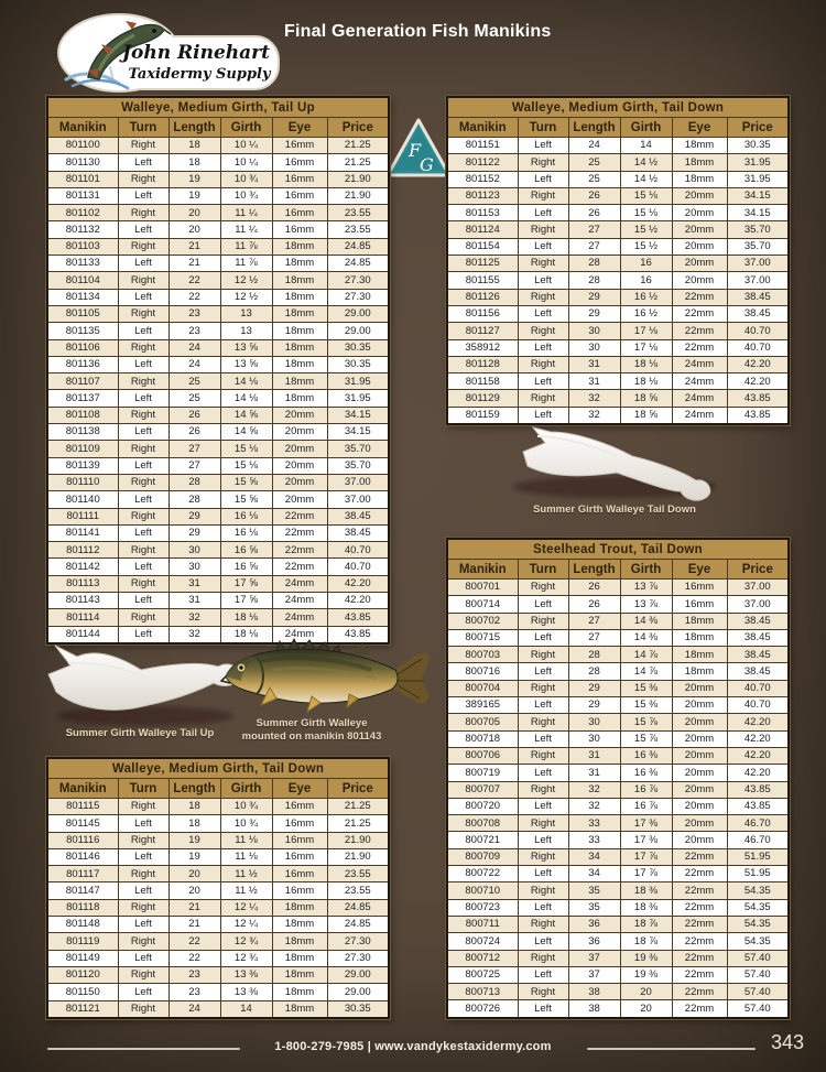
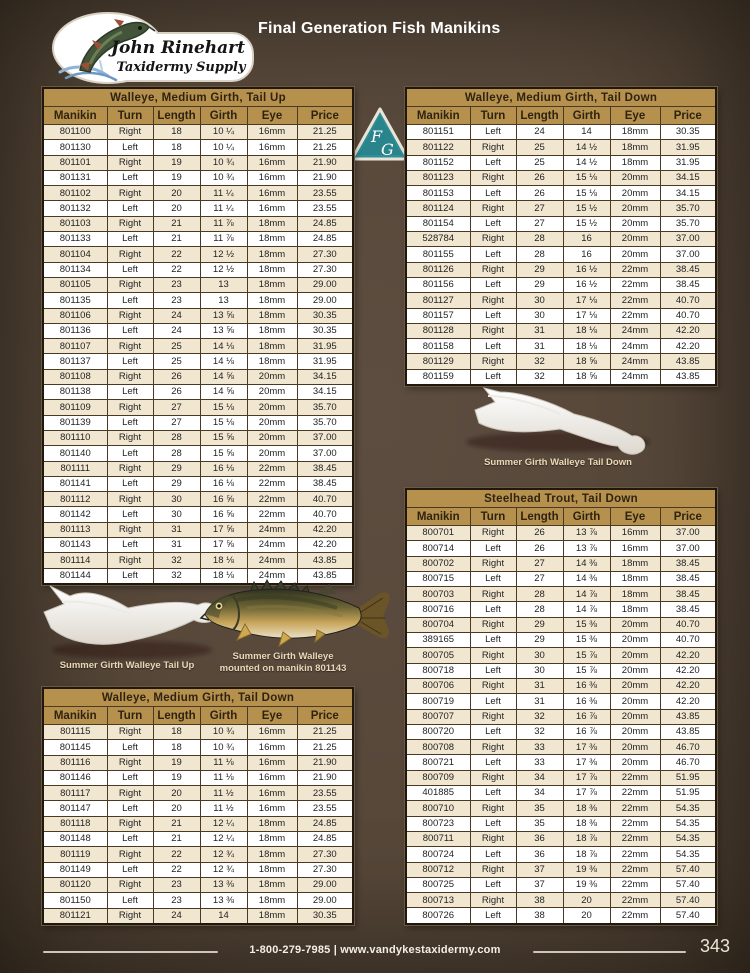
  John Rinehart
  Taxidermy Supply
  Final Generation Fish Manikins
  F
  G
  Walleye, Medium Girth, Tail Up
  Manikin	Turn	Length	Girth	Eye	Price
  801100	Right	18	10 ¼	16mm	21.25
  801130	Left	18	10 ¼	16mm	21.25
  801101	Right	19	10 ¾	16mm	21.90
  801131	Left	19	10 ¾	16mm	21.90
  801102	Right	20	11 ¼	16mm	23.55
  801132	Left	20	11 ¼	16mm	23.55
  801103	Right	21	11 ⅞	18mm	24.85
  801133	Left	21	11 ⅞	18mm	24.85
  801104	Right	22	12 ½	18mm	27.30
  801134	Left	22	12 ½	18mm	27.30
  801105	Right	23	13	18mm	29.00
  801135	Left	23	13	18mm	29.00
  801106	Right	24	13 ⅝	18mm	30.35
  801136	Left	24	13 ⅝	18mm	30.35
  801107	Right	25	14 ⅛	18mm	31.95
  801137	Left	25	14 ⅛	18mm	31.95
  801108	Right	26	14 ⅝	20mm	34.15
  801138	Left	26	14 ⅝	20mm	34.15
  801109	Right	27	15 ⅛	20mm	35.70
  801139	Left	27	15 ⅛	20mm	35.70
  801110	Right	28	15 ⅝	20mm	37.00
  801140	Left	28	15 ⅝	20mm	37.00
  801111	Right	29	16 ⅛	22mm	38.45
  801141	Left	29	16 ⅛	22mm	38.45
  801112	Right	30	16 ⅝	22mm	40.70
  801142	Left	30	16 ⅝	22mm	40.70
  801113	Right	31	17 ⅝	24mm	42.20
  801143	Left	31	17 ⅝	24mm	42.20
  801114	Right	32	18 ⅛	24mm	43.85
  801144	Left	32	18 ⅛	24mm	43.85
  Walleye, Medium Girth, Tail Down
  Manikin	Turn	Length	Girth	Eye	Price
  801151	Left	24	14	18mm	30.35
  801122	Right	25	14 ½	18mm	31.95
  801152	Left	25	14 ½	18mm	31.95
  801123	Right	26	15 ⅛	20mm	34.15
  801153	Left	26	15 ⅛	20mm	34.15
  801124	Right	27	15 ½	20mm	35.70
  801154	Left	27	15 ½	20mm	35.70
- 801125	Right	28	16	20mm	37.00
+ 528784	Right	28	16	20mm	37.00
  801155	Left	28	16	20mm	37.00
  801126	Right	29	16 ½	22mm	38.45
  801156	Left	29	16 ½	22mm	38.45
  801127	Right	30	17 ⅛	22mm	40.70
- 358912	Left	30	17 ⅛	22mm	40.70
+ 801157	Left	30	17 ⅛	22mm	40.70
  801128	Right	31	18 ⅛	24mm	42.20
  801158	Left	31	18 ⅛	24mm	42.20
  801129	Right	32	18 ⅝	24mm	43.85
  801159	Left	32	18 ⅝	24mm	43.85
  Steelhead Trout, Tail Down
  Manikin	Turn	Length	Girth	Eye	Price
  800701	Right	26	13 ⅞	16mm	37.00
  800714	Left	26	13 ⅞	16mm	37.00
  800702	Right	27	14 ⅜	18mm	38.45
  800715	Left	27	14 ⅜	18mm	38.45
  800703	Right	28	14 ⅞	18mm	38.45
  800716	Left	28	14 ⅞	18mm	38.45
  800704	Right	29	15 ⅜	20mm	40.70
  389165	Left	29	15 ⅜	20mm	40.70
  800705	Right	30	15 ⅞	20mm	42.20
  800718	Left	30	15 ⅞	20mm	42.20
  800706	Right	31	16 ⅜	20mm	42.20
  800719	Left	31	16 ⅜	20mm	42.20
  800707	Right	32	16 ⅞	20mm	43.85
  800720	Left	32	16 ⅞	20mm	43.85
  800708	Right	33	17 ⅜	20mm	46.70
  800721	Left	33	17 ⅜	20mm	46.70
  800709	Right	34	17 ⅞	22mm	51.95
- 800722	Left	34	17 ⅞	22mm	51.95
+ 401885	Left	34	17 ⅞	22mm	51.95
  800710	Right	35	18 ⅜	22mm	54.35
  800723	Left	35	18 ⅜	22mm	54.35
  800711	Right	36	18 ⅞	22mm	54.35
  800724	Left	36	18 ⅞	22mm	54.35
  800712	Right	37	19 ⅜	22mm	57.40
  800725	Left	37	19 ⅜	22mm	57.40
  800713	Right	38	20	22mm	57.40
  800726	Left	38	20	22mm	57.40
  Walleye, Medium Girth, Tail Down
  Manikin	Turn	Length	Girth	Eye	Price
  801115	Right	18	10 ¾	16mm	21.25
  801145	Left	18	10 ¾	16mm	21.25
  801116	Right	19	11 ⅛	16mm	21.90
  801146	Left	19	11 ⅛	16mm	21.90
  801117	Right	20	11 ½	16mm	23.55
  801147	Left	20	11 ½	16mm	23.55
  801118	Right	21	12 ¼	18mm	24.85
  801148	Left	21	12 ¼	18mm	24.85
  801119	Right	22	12 ¾	18mm	27.30
  801149	Left	22	12 ¾	18mm	27.30
  801120	Right	23	13 ⅜	18mm	29.00
  801150	Left	23	13 ⅜	18mm	29.00
  801121	Right	24	14	18mm	30.35
  Summer Girth Walleye Tail Down
  Summer Girth Walleye Tail Up
  Summer Girth Walleye
  mounted on manikin 801143
  1-800-279-7985 | www.vandykestaxidermy.com
  343
